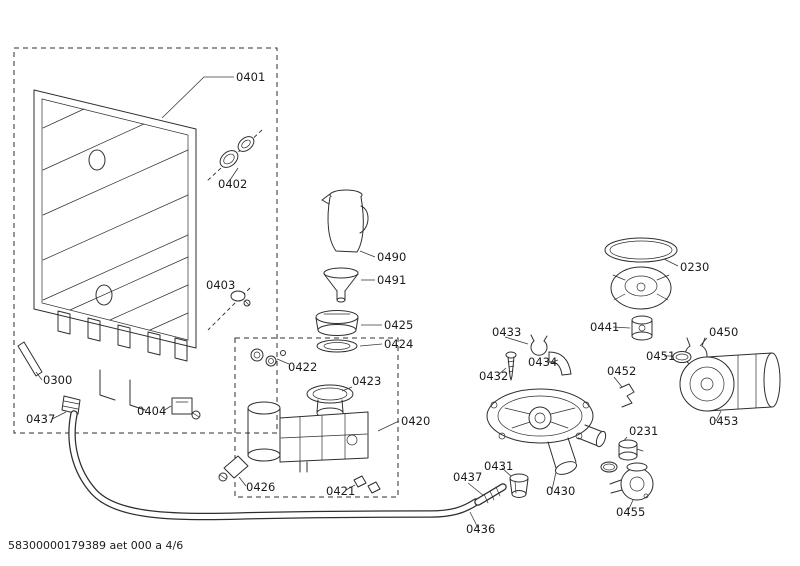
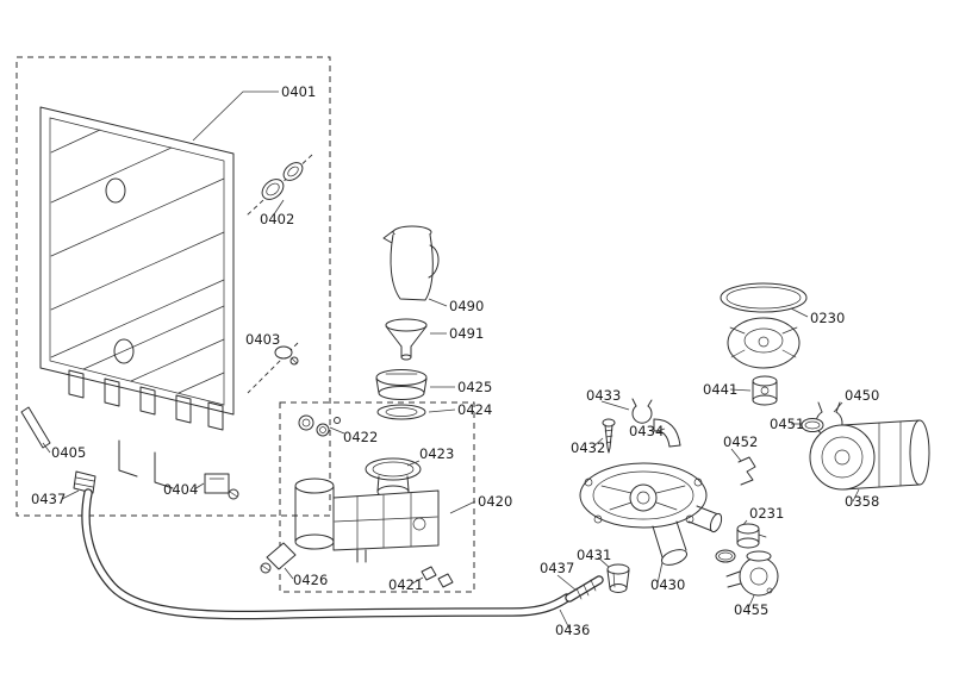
  0401
  0402
  0403
  0404
- 0300
+ 0405
  0437
  0490
  0491
  0425
  0424
  0422
  0423
  0420
  0426
  0421
  0230
  0441
  0433
  0434
  0432
  0452
  0450
  0451
- 0453
+ 0358
  0231
  0430
  0431
  0437
  0436
  0455
- 58300000179389 aet 000 a 4/6
